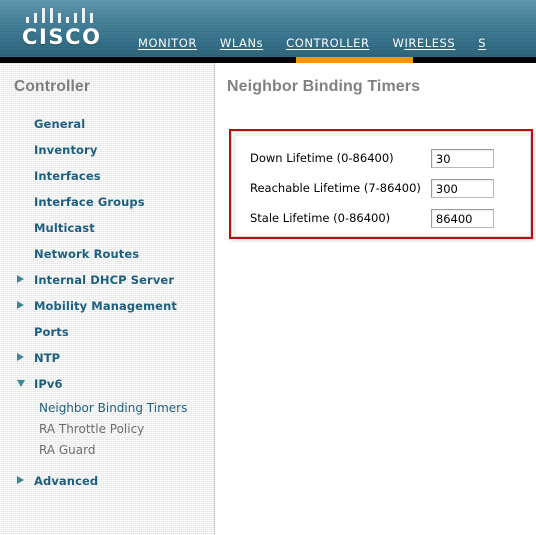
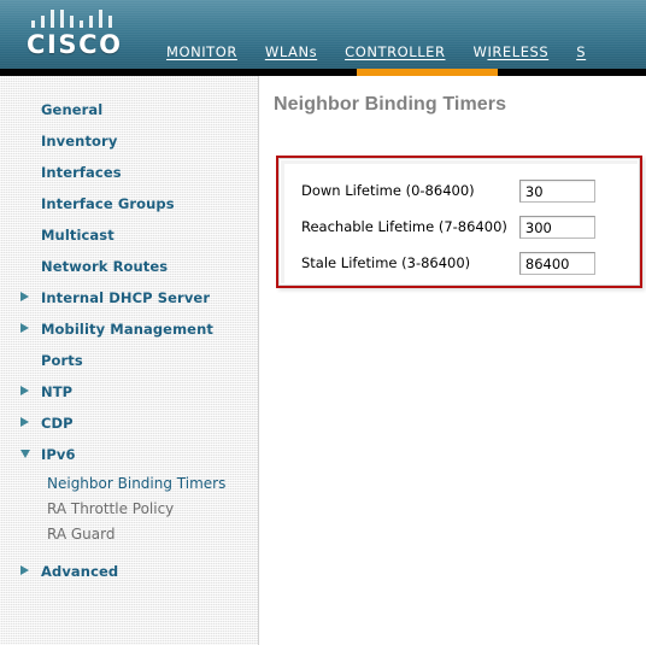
- Controller
  General
  Inventory
  Interfaces
  Interface Groups
  Multicast
  Network Routes
  Internal DHCP Server
  Mobility Management
  Ports
  NTP
+ CDP
  IPv6
  Neighbor Binding Timers
  RA Throttle Policy
  RA Guard
  Advanced
  Neighbor Binding Timers
  Down Lifetime (0-86400)	30
  Reachable Lifetime (7-86400)	300
- Stale Lifetime (0-86400)	86400
+ Stale Lifetime (3-86400)	86400
